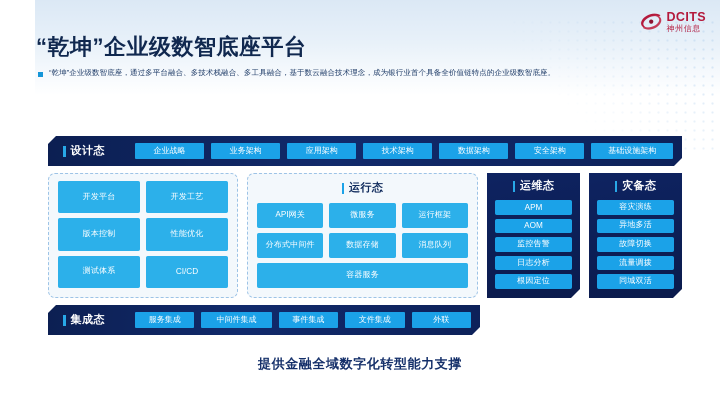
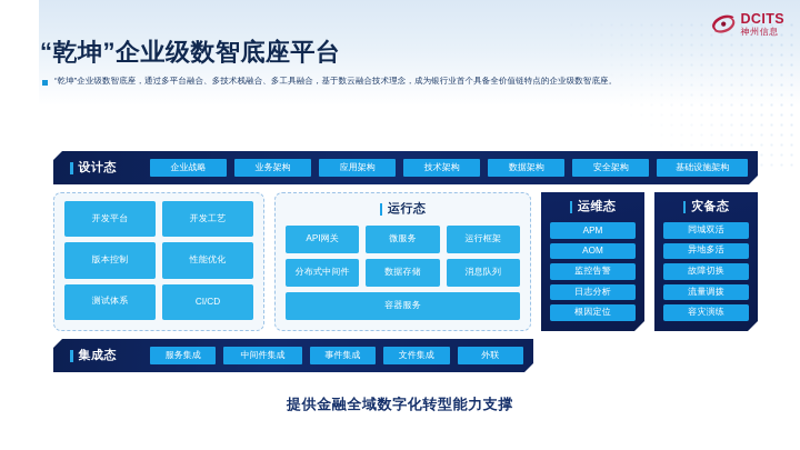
  DCITS
  神州信息
  “乾坤”企业级数智底座平台
  “乾坤”企业级数智底座，通过多平台融合、多技术栈融合、多工具融合，基于数云融合技术理念，成为银行业首个具备全价值链特点的企业级数智底座。
  设计态
  企业战略
  业务架构
  应用架构
  技术架构
  数据架构
  安全架构
  基础设施架构
  开发平台
  开发工艺
  版本控制
  性能优化
  测试体系
  CI/CD
  运行态
  API网关
  微服务
  运行框架
  分布式中间件
  数据存储
  消息队列
  容器服务
  运维态
  APM
  AOM
  监控告警
  日志分析
  根因定位
  灾备态
- 容灾演练
+ 同城双活
  异地多活
  故障切换
  流量调拨
- 同城双活
+ 容灾演练
  集成态
  服务集成
  中间件集成
  事件集成
  文件集成
  外联
  提供金融全域数字化转型能力支撑
